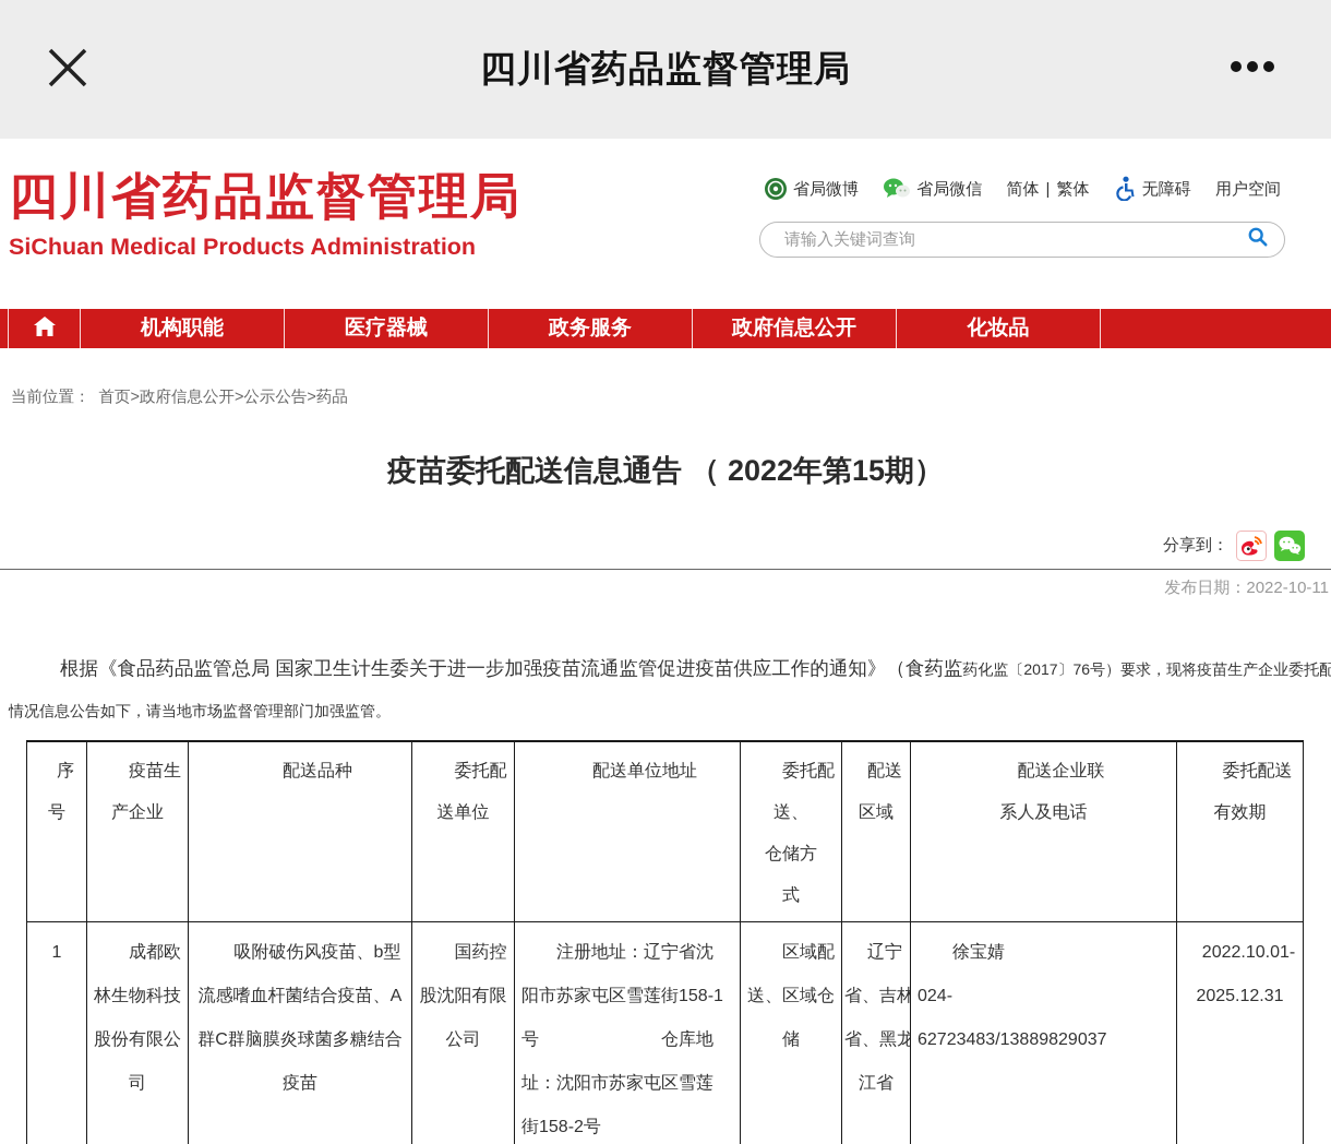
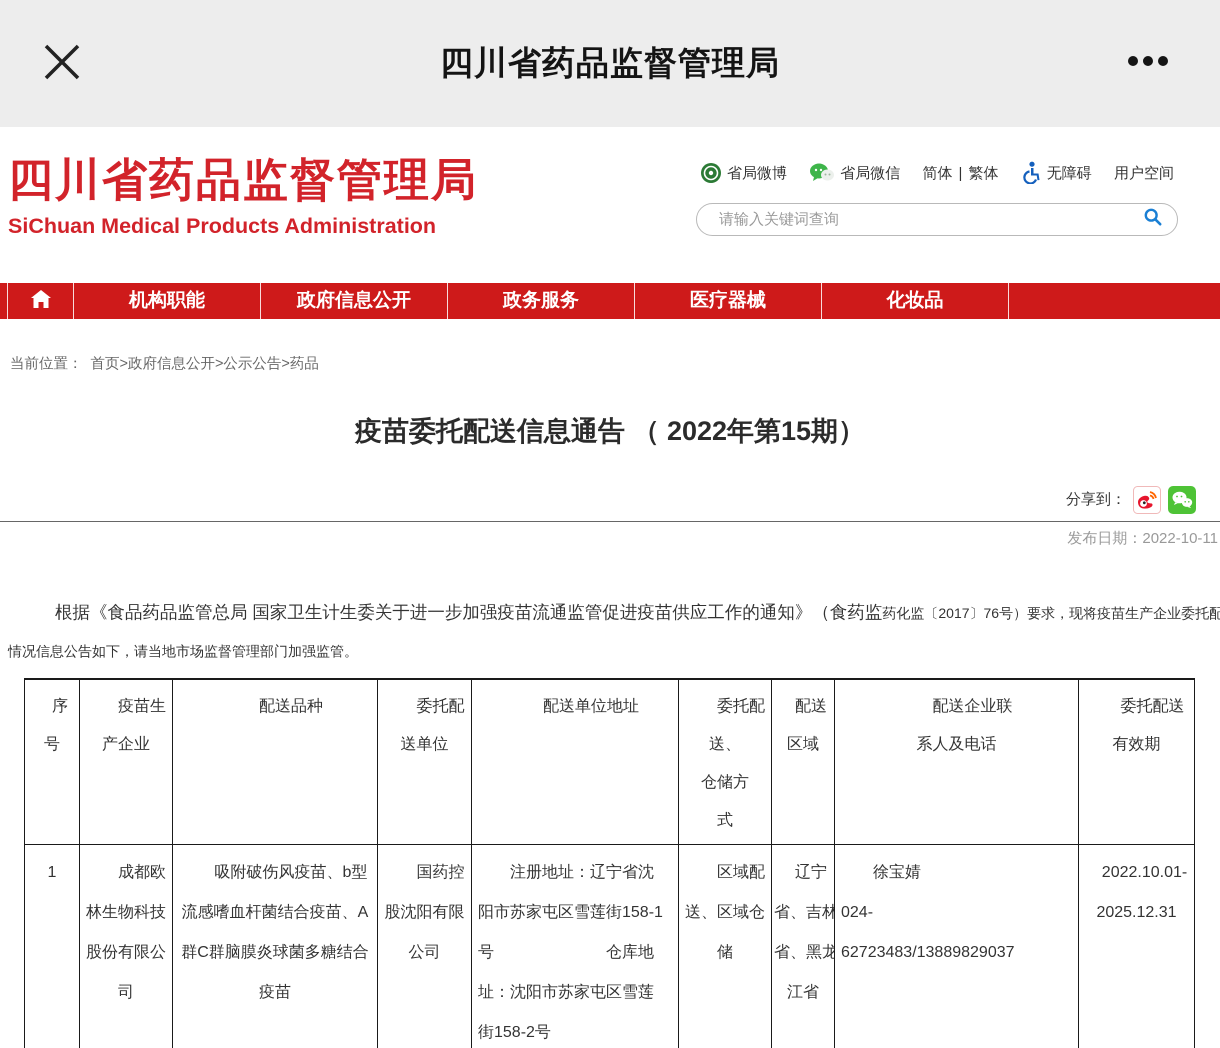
  四川省药品监督管理局
  四川省药品监督管理局
  SiChuan Medical Products Administration
  省局微博
  省局微信
  简体
  |
  繁体
  无障碍
  用户空间
  请输入关键词查询
  机构职能
- 医疗器械
+ 政府信息公开
  政务服务
- 政府信息公开
+ 医疗器械
  化妆品
  当前位置：
  首页>政府信息公开>公示公告>药品
  疫苗委托配送信息通告 （ 2022年第15期）
  分享到：
  发布日期：2022-10-11
  根据《食品药品监管总局 国家卫生计生委关于进一步加强疫苗流通监管促进疫苗供应工作的通知》（食药监药化监〔2017〕76号）要求，现将疫苗生产企业委托配
  情况信息公告如下，请当地市场监督管理部门加强监管。
  序 号	疫苗生 产企业	配送品种	委托配 送单位	配送单位地址	委托配 送、 仓储方 式	配送 区域	配送企业联 系人及电话	委托配送 有效期
  1	成都欧 林生物科技 股份有限公 司	吸附破伤风疫苗、b型 流感嗜血杆菌结合疫苗、A 群C群脑膜炎球菌多糖结合 疫苗	国药控 股沈阳有限 公司	注册地址：辽宁省沈 阳市苏家屯区雪莲街158-1 号 仓库地 址：沈阳市苏家屯区雪莲 街158-2号	区域配 送、区域仓 储	辽宁 省、吉林 省、黑龙 江省	徐宝婧 024- 62723483/13889829037	2022.10.01- 2025.12.31
